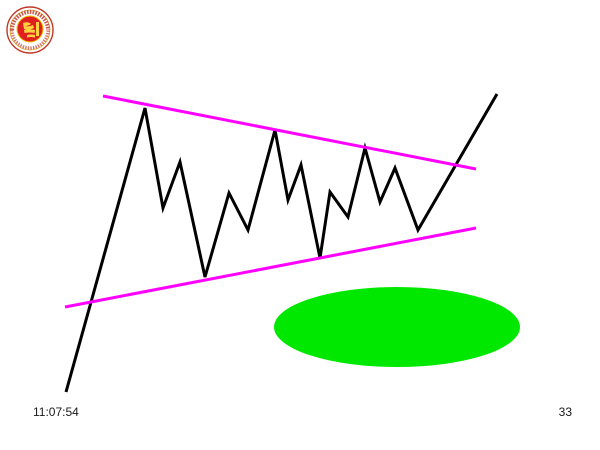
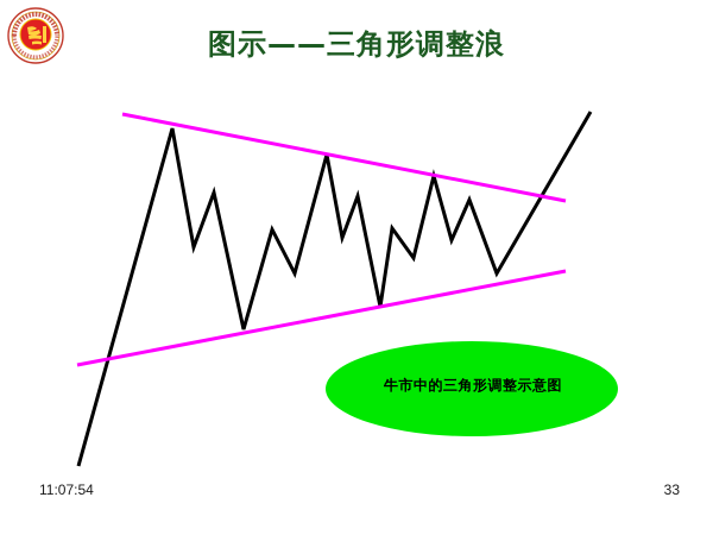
+ 图示——三角形调整浪
+ 牛市中的三角形调整示意图
  11:07:54
  33
